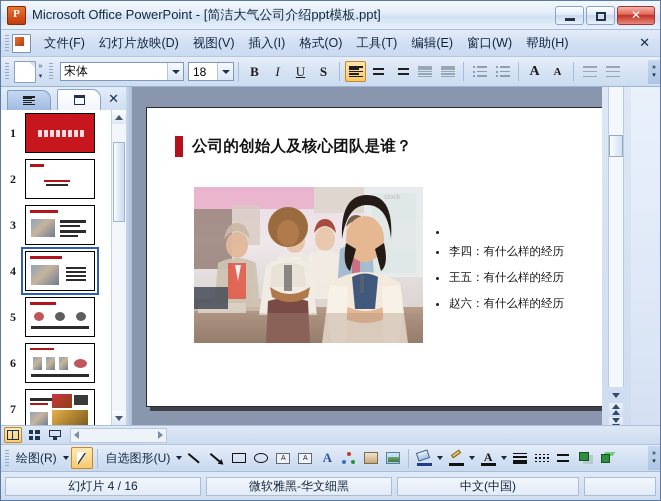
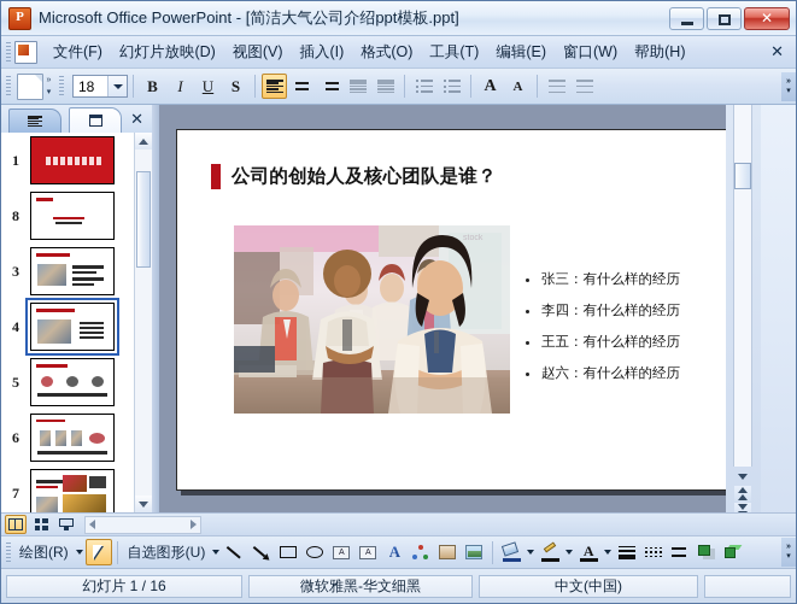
  Microsoft Office PowerPoint - [简洁大气公司介绍ppt模板.ppt]
  ✕
  文件(F)
  幻灯片放映(D)
  视图(V)
  插入(I)
  格式(O)
  工具(T)
  编辑(E)
  窗口(W)
  帮助(H)
  ✕
- 宋体
  18
  B
  I
  U
  S
  A
  A
  ✕
  1
- 2
+ 8
  3
  4
  5
  6
  7
  公司的创始人及核心团队是谁？
+ 张三：有什么样的经历
  李四：有什么样的经历
  王五：有什么样的经历
  赵六：有什么样的经历
  绘图(R)
  自选图形(U)
  A
  A
- 幻灯片 4 / 16
+ 幻灯片 1 / 16
  微软雅黑-华文细黑
  中文(中国)
